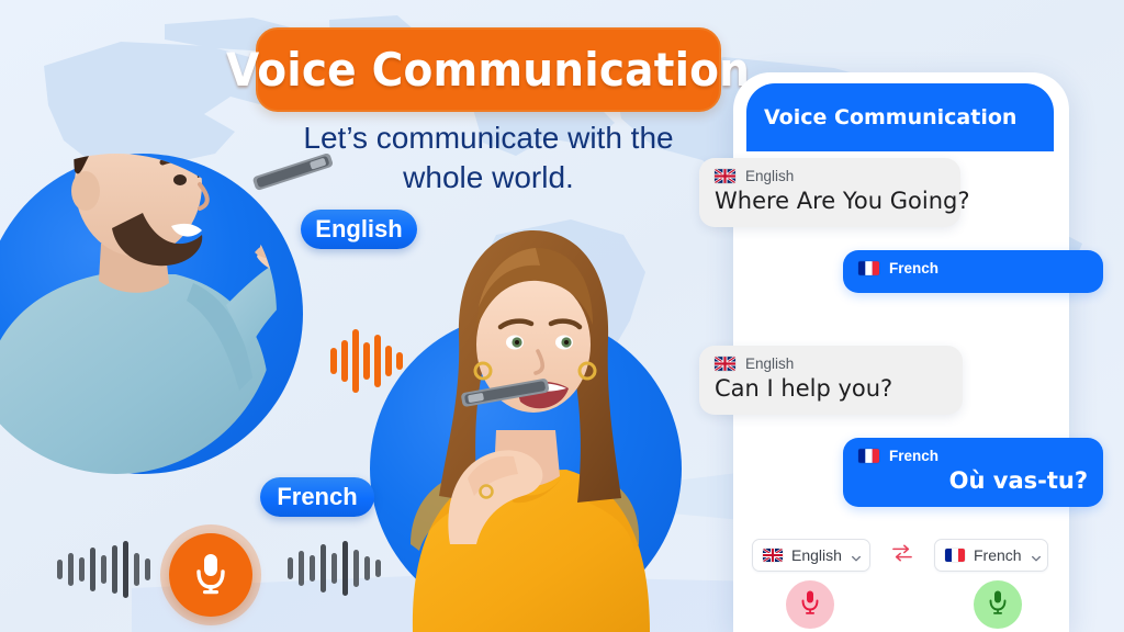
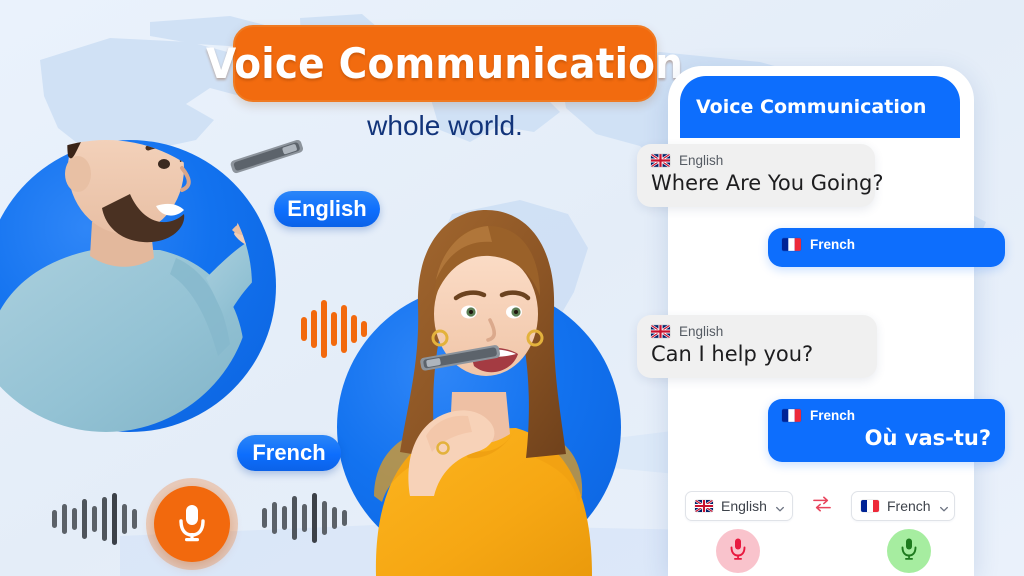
  Voice Communication
- Let’s communicate with the
  whole world.
  English
  French
  Voice Communication
  English
  Where Are You Going?
  French
  English
  Can I help you?
  French
  Où vas-tu?
  English
  French
